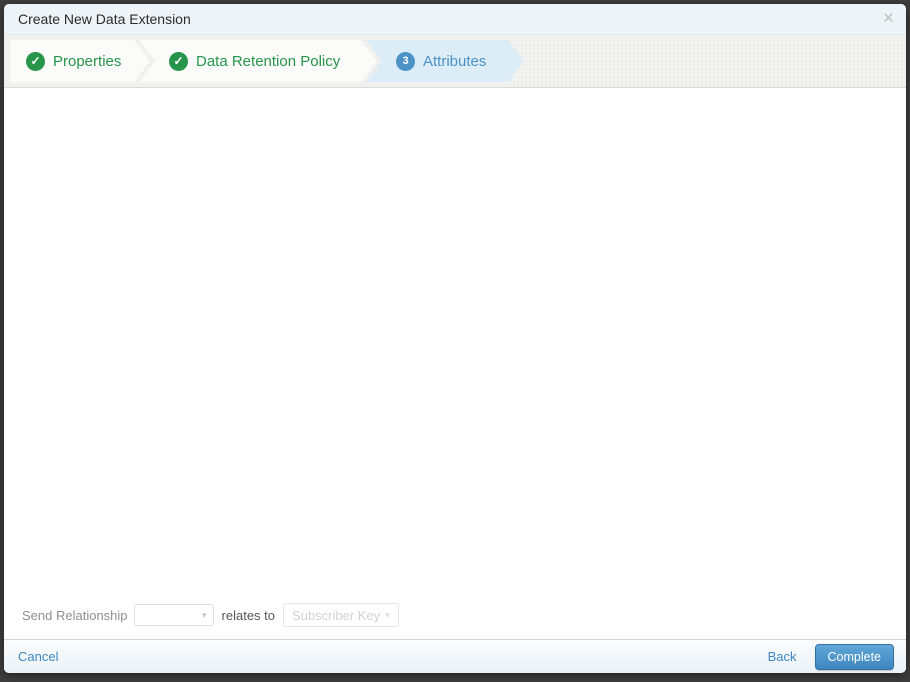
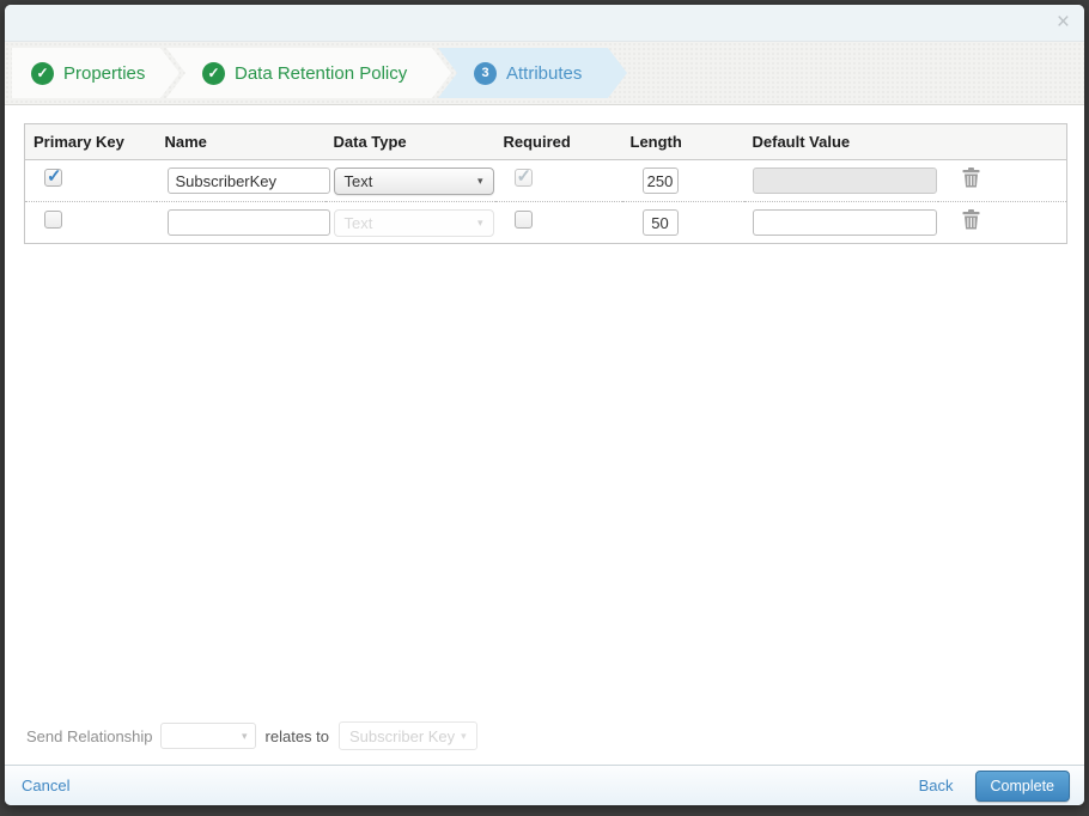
- Create New Data Extension
  ×
  ✓
  Properties
  ✓
  Data Retention Policy
  3
  Attributes
+ Primary Key	Name	Data Type	Required	Length	Default Value
+ 	SubscriberKey	Text ▾		250
+ 		Text ▾		50
  Send Relationship
  ▾
  relates to
  Subscriber Key
  ▾
  Cancel
  Back
  Complete
